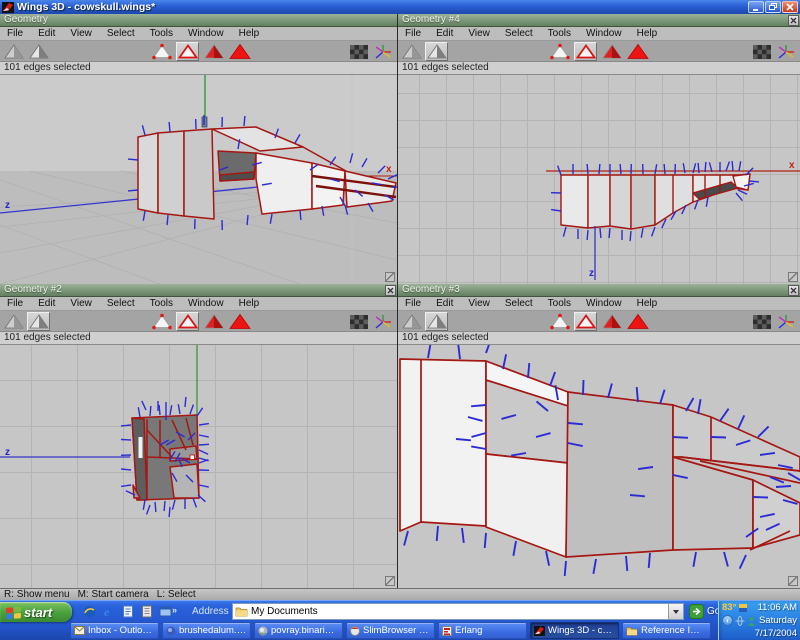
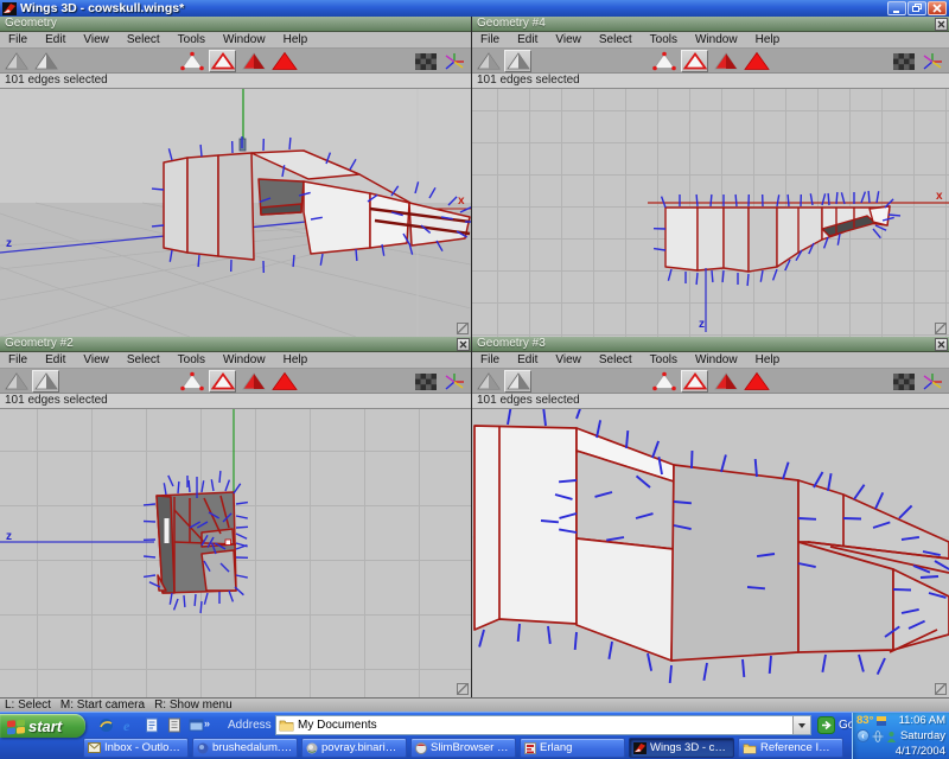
  Wings 3D - cowskull.wings*
  Geometry
  File
  Edit
  View
  Select
  Tools
  Window
  Help
  101 edges selected
  z
  x
  Geometry #4
  File
  Edit
  View
  Select
  Tools
  Window
  Help
  101 edges selected
  x
  z
  Geometry #2
  File
  Edit
  View
  Select
  Tools
  Window
  Help
  101 edges selected
  z
  Geometry #3
  File
  Edit
  View
  Select
  Tools
  Window
  Help
  101 edges selected
- R: Show menu
+ L: Select
  M: Start camera
- L: Select
+ R: Show menu
  start
  e
  »
  Address
  My Documents
  Inbox - Outlook
  brushedalum.po
  povray.binaries.i
  Erlang
  Reference Imag
  83°
  11:06 AM
  ‹
  Saturday
- 7/17/2004
+ 4/17/2004
